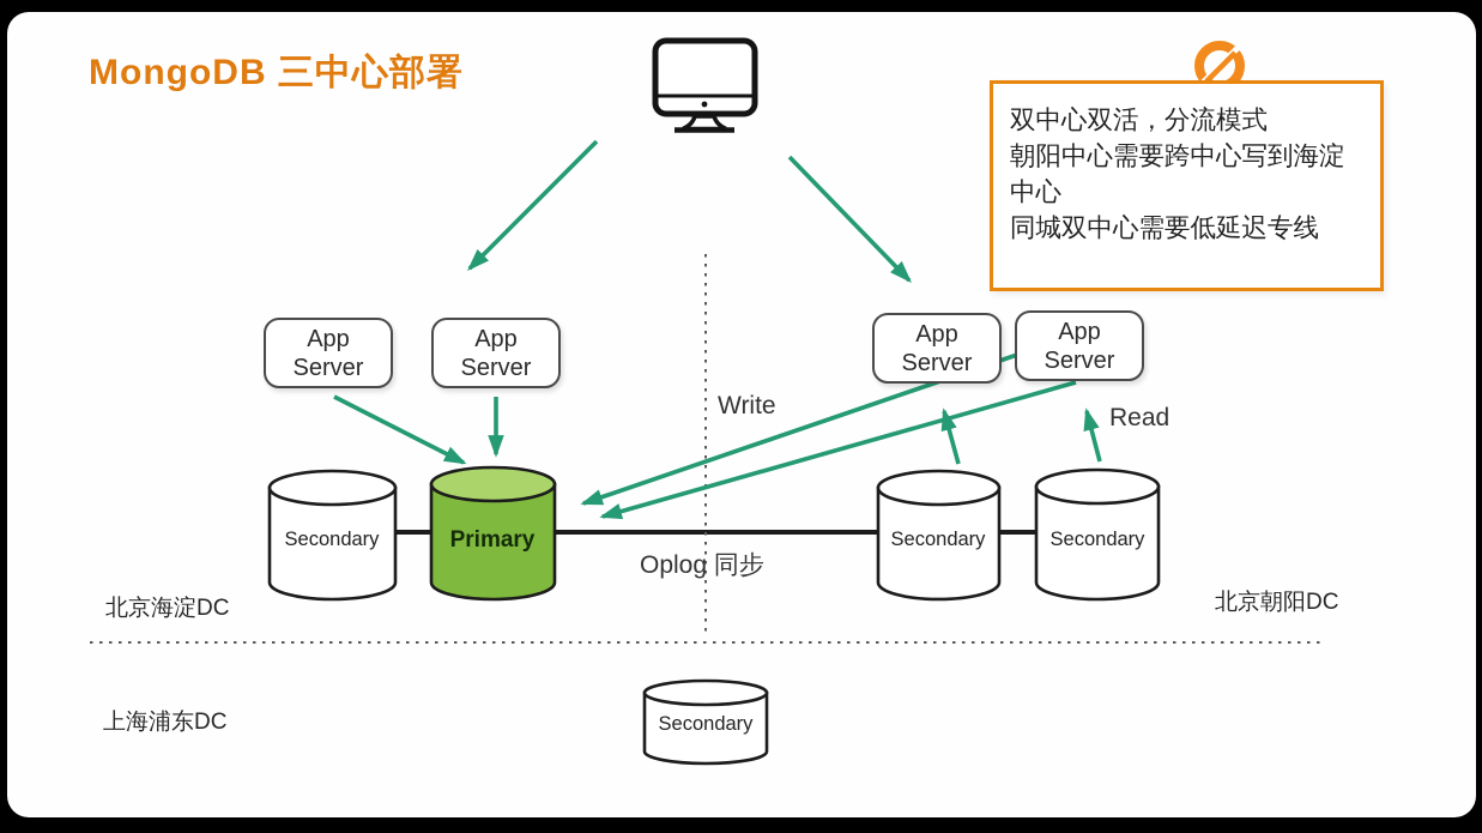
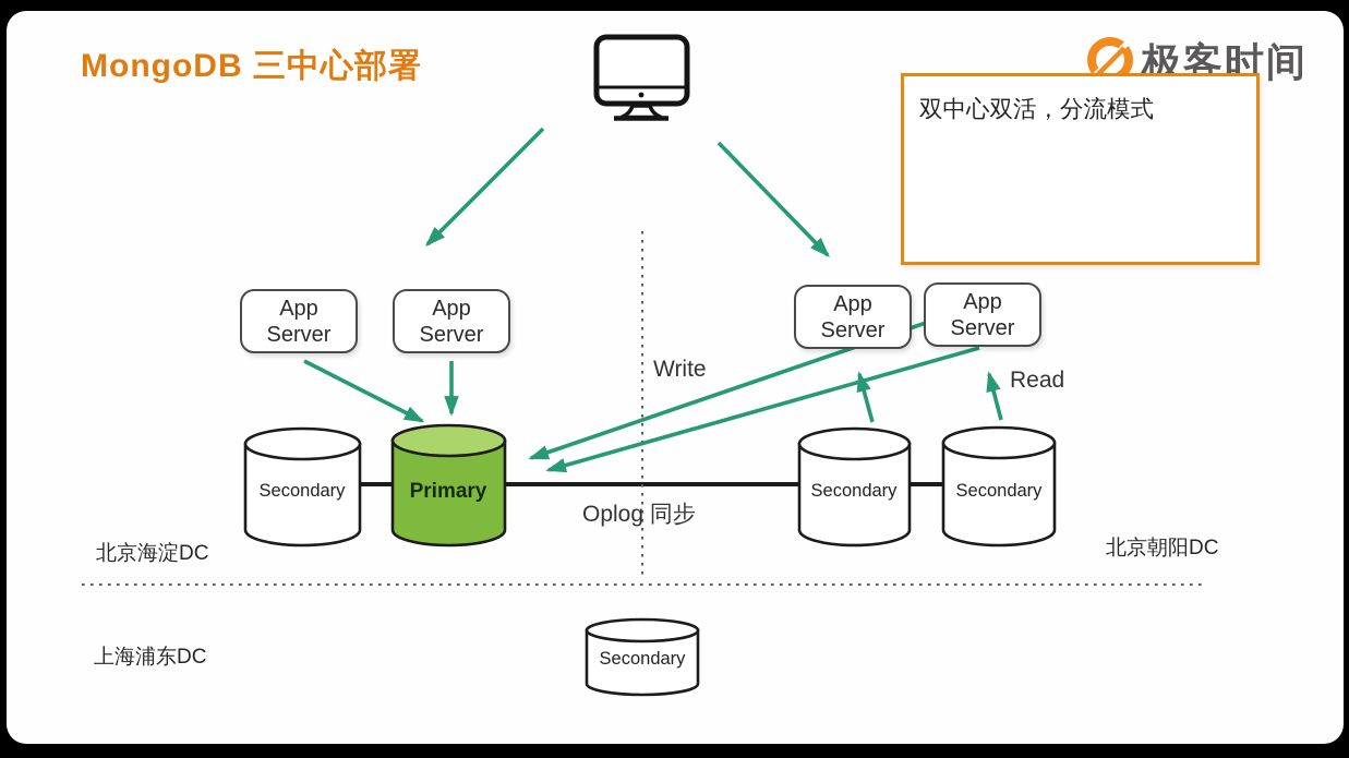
  MongoDB 三中心部署
+ 极客时间
  双中心双活，分流模式
- 朝阳中心需要跨中心写到海淀中心
- 同城双中心需要低延迟专线
  App Server
  App Server
  App Server
  App Server
  Secondary
  Primary
  Secondary
  Secondary
  Secondary
  Write
  Read
  Oplog 同步
  北京海淀DC
  北京朝阳DC
  上海浦东DC
